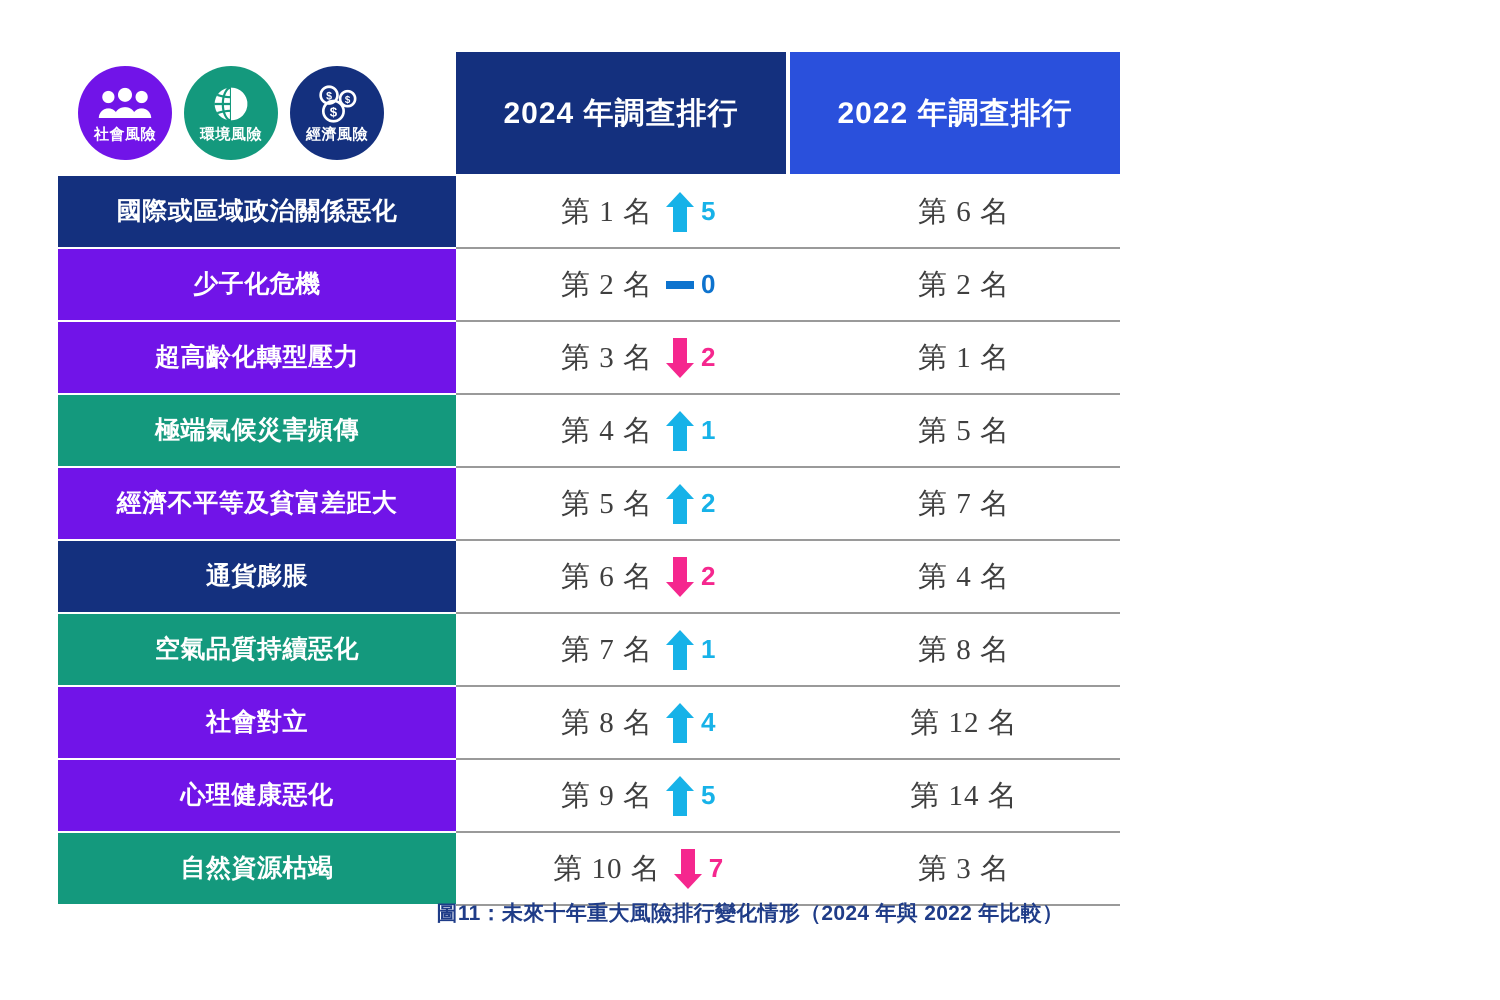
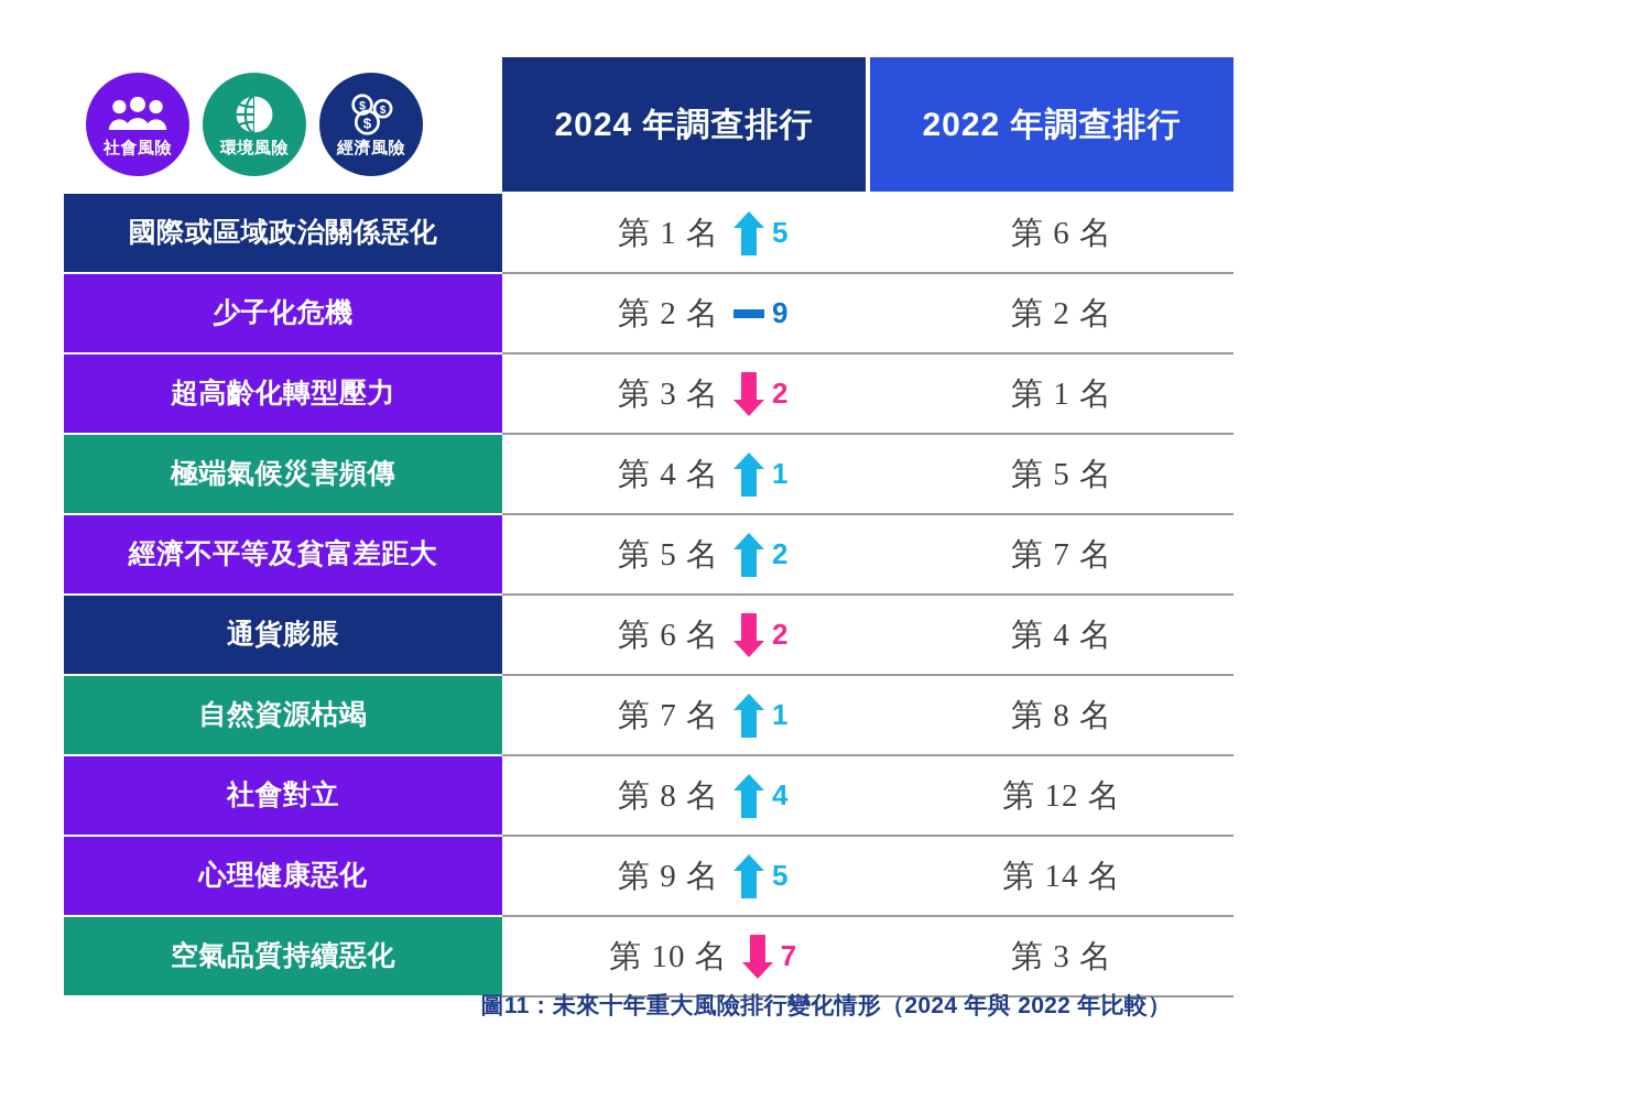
  社會風險
  環境風險
  $
  $
  $
  經濟風險
  2024 年調查排行
  2022 年調查排行
  國際或區域政治關係惡化
  第 1 名
  5
  第 6 名
  少子化危機
  第 2 名
- 0
+ 9
  第 2 名
  超高齡化轉型壓力
  第 3 名
  2
  第 1 名
  極端氣候災害頻傳
  第 4 名
  1
  第 5 名
  經濟不平等及貧富差距大
  第 5 名
  2
  第 7 名
  通貨膨脹
  第 6 名
  2
  第 4 名
- 空氣品質持續惡化
+ 自然資源枯竭
  第 7 名
  1
  第 8 名
  社會對立
  第 8 名
  4
  第 12 名
  心理健康惡化
  第 9 名
  5
  第 14 名
- 自然資源枯竭
+ 空氣品質持續惡化
  第 10 名
  7
  第 3 名
  圖11：未來十年重大風險排行變化情形（2024 年與 2022 年比較）
